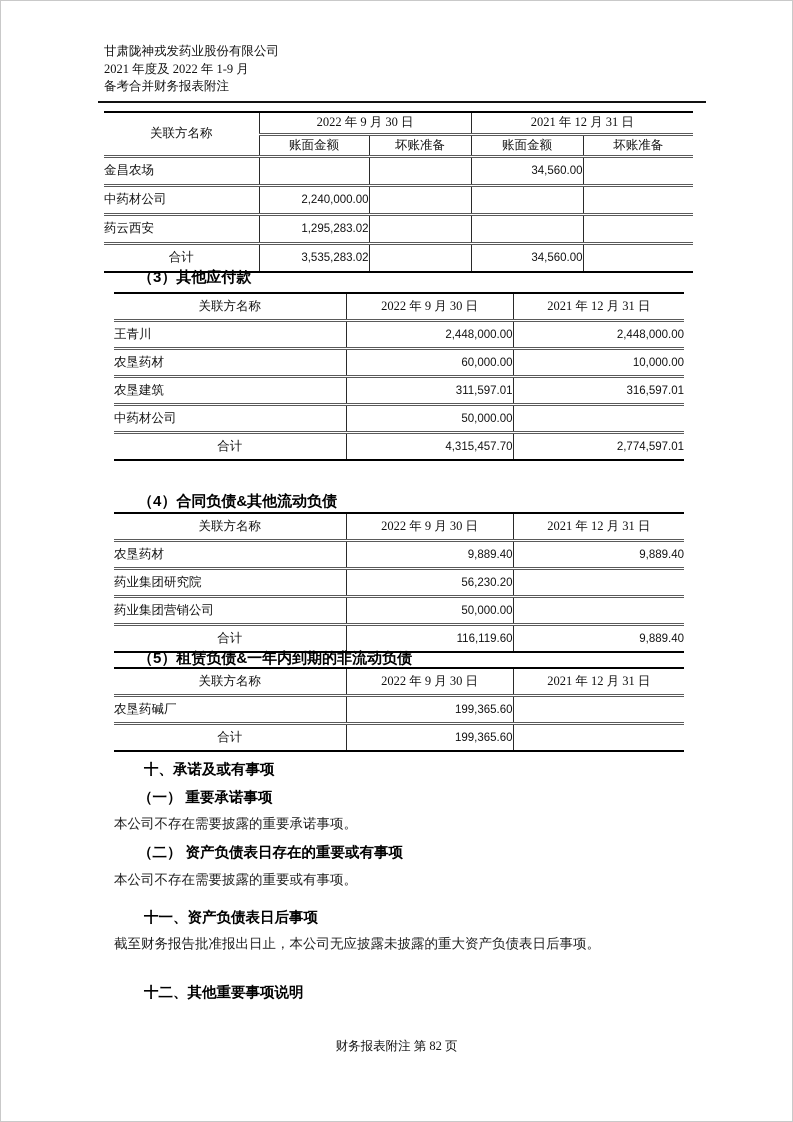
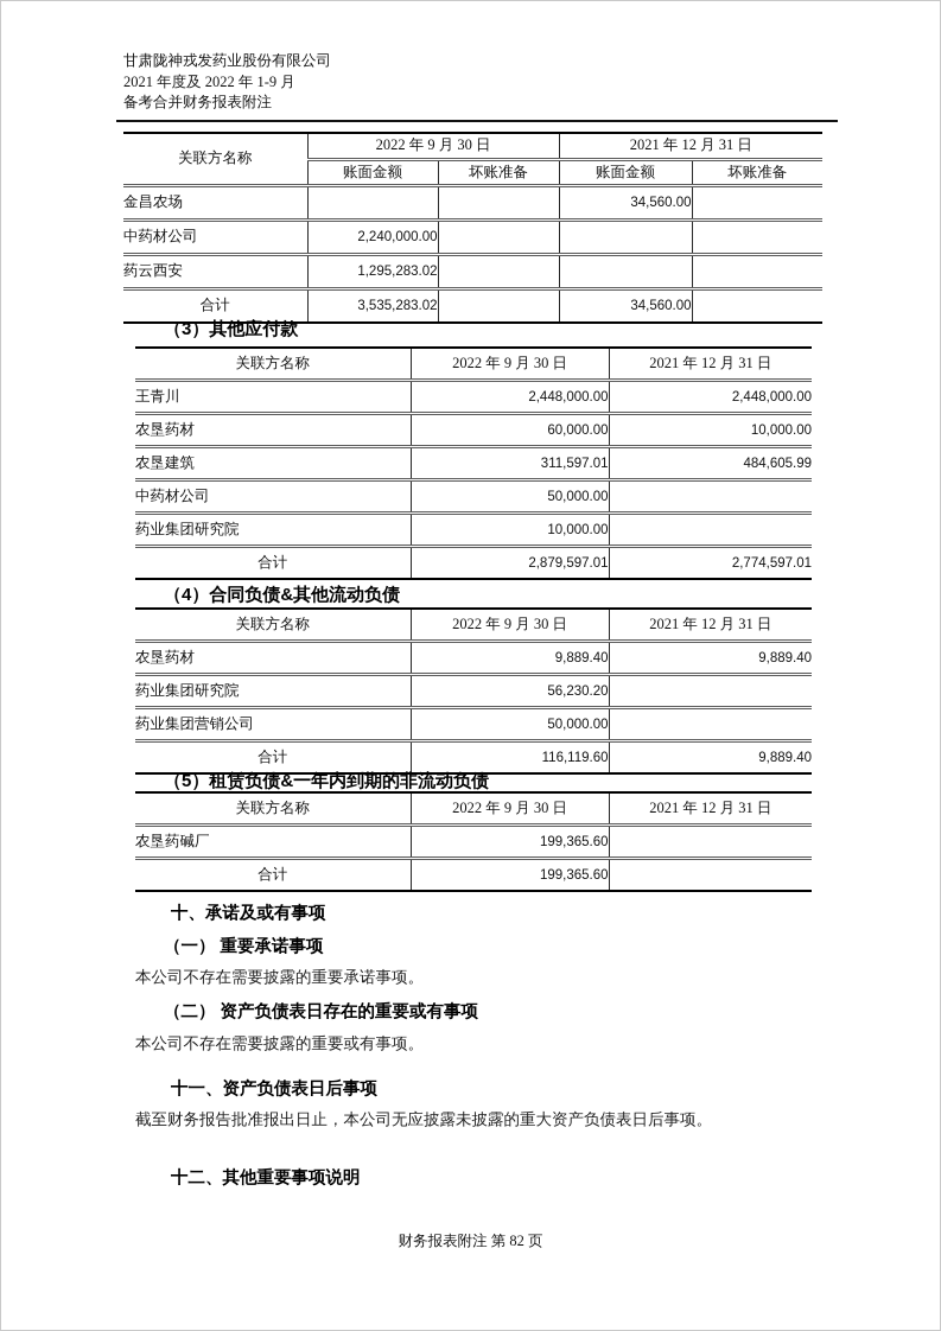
  甘肃陇神戎发药业股份有限公司
  2021 年度及 2022 年 1-9 月
  备考合并财务报表附注
  关联方名称	2022 年 9 月 30 日	2021 年 12 月 31 日
  账面金额	坏账准备	账面金额	坏账准备
  金昌农场			34,560.00
  中药材公司	2,240,000.00
  药云西安	1,295,283.02
  合计	3,535,283.02		34,560.00
  （3）其他应付款
  关联方名称	2022 年 9 月 30 日	2021 年 12 月 31 日
  王青川	2,448,000.00	2,448,000.00
  农垦药材	60,000.00	10,000.00
- 农垦建筑	311,597.01	316,597.01
+ 农垦建筑	311,597.01	484,605.99
  中药材公司	50,000.00
+ 药业集团研究院	10,000.00
- 合计	4,315,457.70	2,774,597.01
+ 合计	2,879,597.01	2,774,597.01
  （4）合同负债&其他流动负债
  关联方名称	2022 年 9 月 30 日	2021 年 12 月 31 日
  农垦药材	9,889.40	9,889.40
  药业集团研究院	56,230.20
  药业集团营销公司	50,000.00
  合计	116,119.60	9,889.40
  （5）租赁负债&一年内到期的非流动负债
  关联方名称	2022 年 9 月 30 日	2021 年 12 月 31 日
  农垦药碱厂	199,365.60
  合计	199,365.60
  十、承诺及或有事项
  （一） 重要承诺事项
  本公司不存在需要披露的重要承诺事项。
  （二） 资产负债表日存在的重要或有事项
  本公司不存在需要披露的重要或有事项。
  十一、资产负债表日后事项
  截至财务报告批准报出日止，本公司无应披露未披露的重大资产负债表日后事项。
  十二、其他重要事项说明
  财务报表附注 第 82 页
